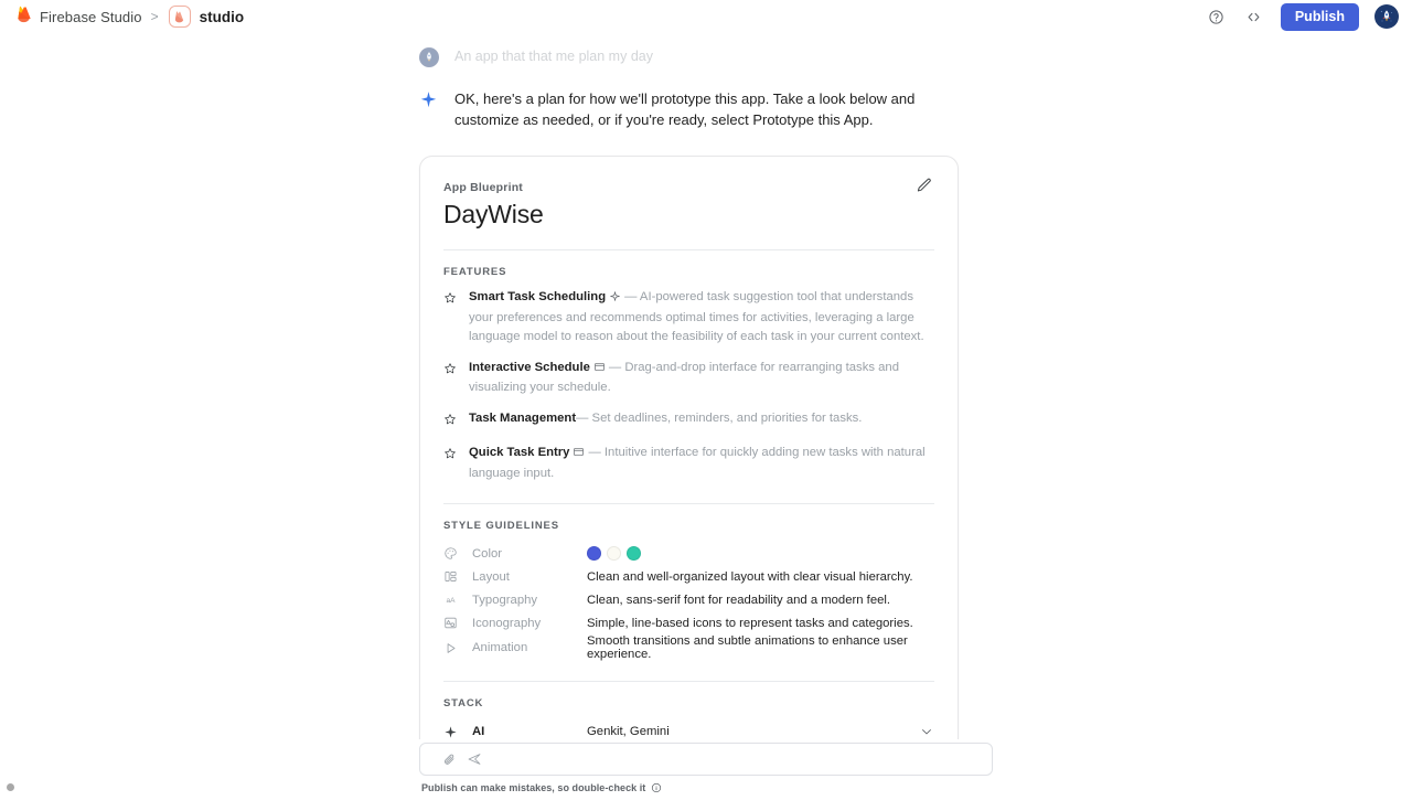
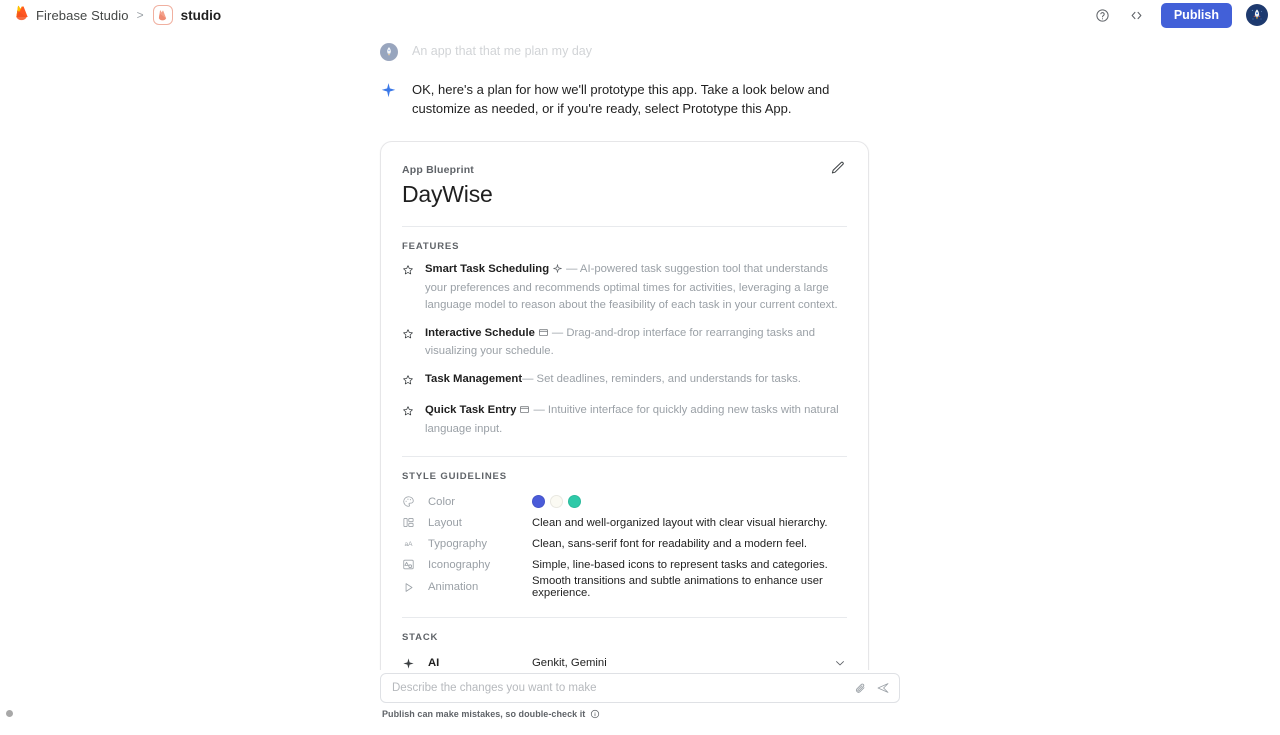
  Firebase Studio
  >
  studio
  Publish
  An app that that me plan my day
  OK, here's a plan for how we'll prototype this app. Take a look below and customize as needed, or if you're ready, select Prototype this App.
  App Blueprint
  DayWise
  FEATURES
  Smart Task Scheduling — AI-powered task suggestion tool that understands your preferences and recommends optimal times for activities, leveraging a large language model to reason about the feasibility of each task in your current context.
  Interactive Schedule — Drag-and-drop interface for rearranging tasks and visualizing your schedule.
- Task Management— Set deadlines, reminders, and priorities for tasks.
+ Task Management— Set deadlines, reminders, and understands for tasks.
  Quick Task Entry — Intuitive interface for quickly adding new tasks with natural language input.
  STYLE GUIDELINES
  Color
  Layout
  Clean and well-organized layout with clear visual hierarchy.
  Typography
  Clean, sans-serif font for readability and a modern feel.
  Iconography
  Simple, line-based icons to represent tasks and categories.
  Animation
  Smooth transitions and subtle animations to enhance user experience.
  STACK
  AI
  Genkit, Gemini
+ Describe the changes you want to make
  Publish can make mistakes, so double-check it
